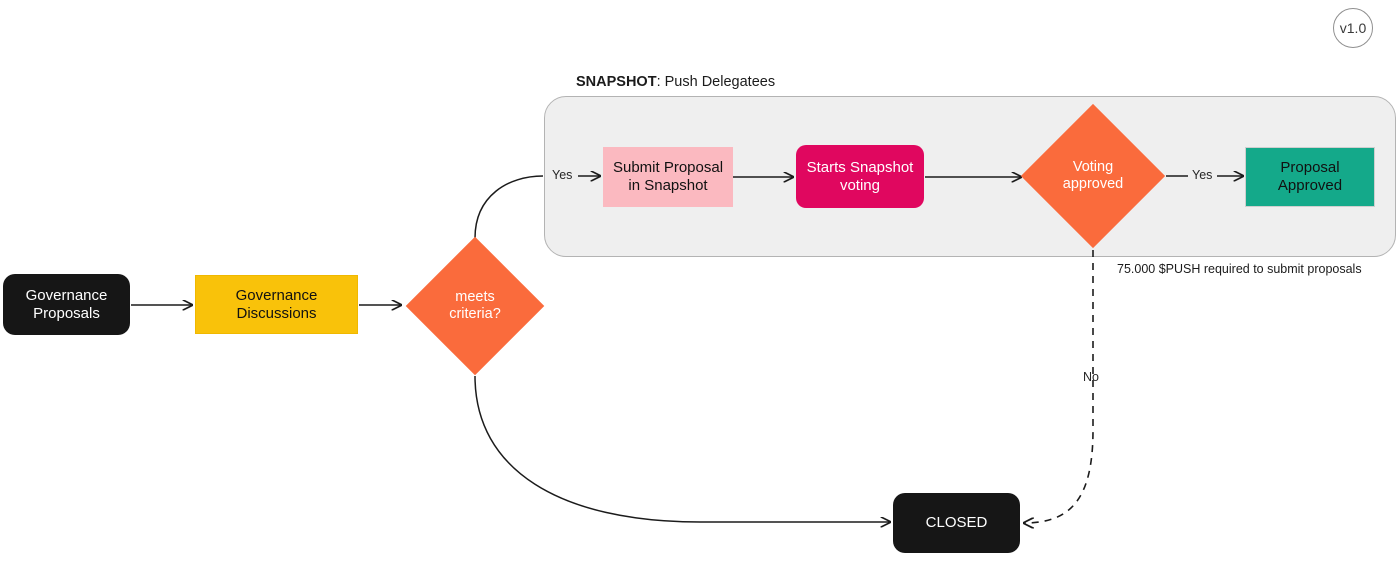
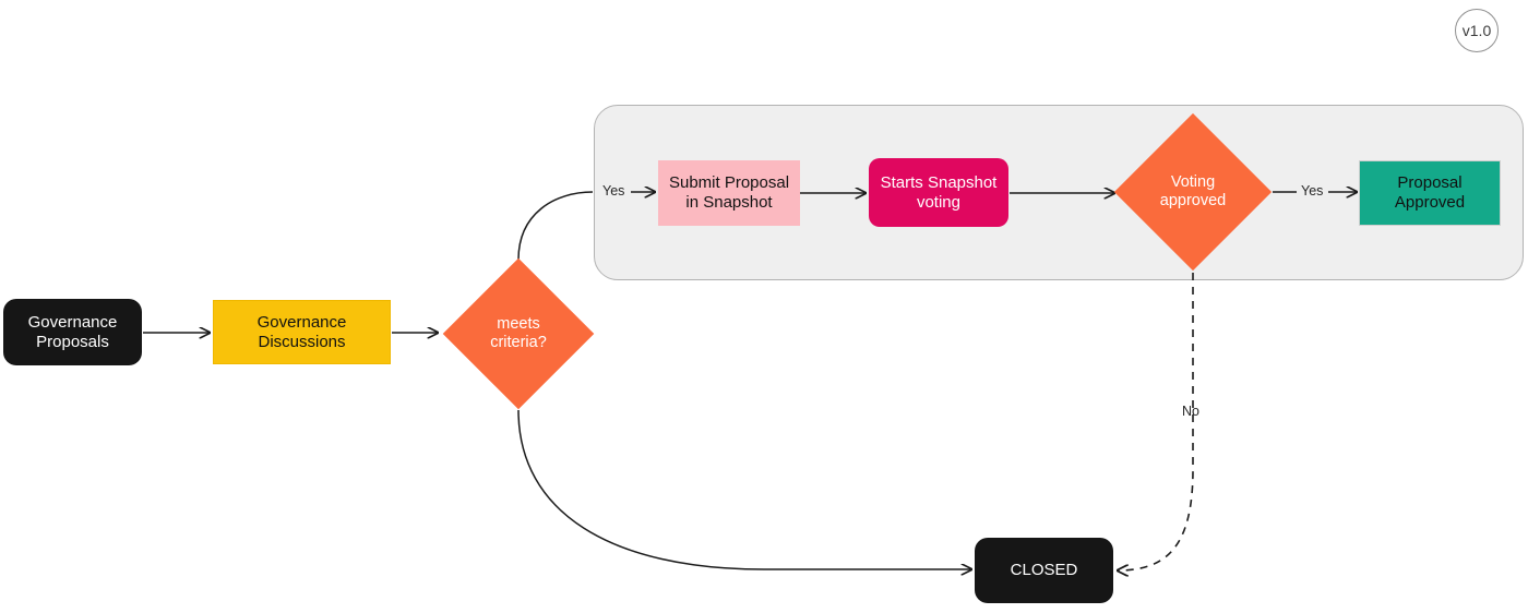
- SNAPSHOT: Push Delegatees
- 75.000 $PUSH required to submit proposals
  Yes
  Yes
  No
  Governance
  Proposals
  Governance
  Discussions
  meets
  criteria?
  Submit Proposal
  in Snapshot
  Starts Snapshot
  voting
  Voting
  approved
  Proposal
  Approved
  CLOSED
  v1.0
